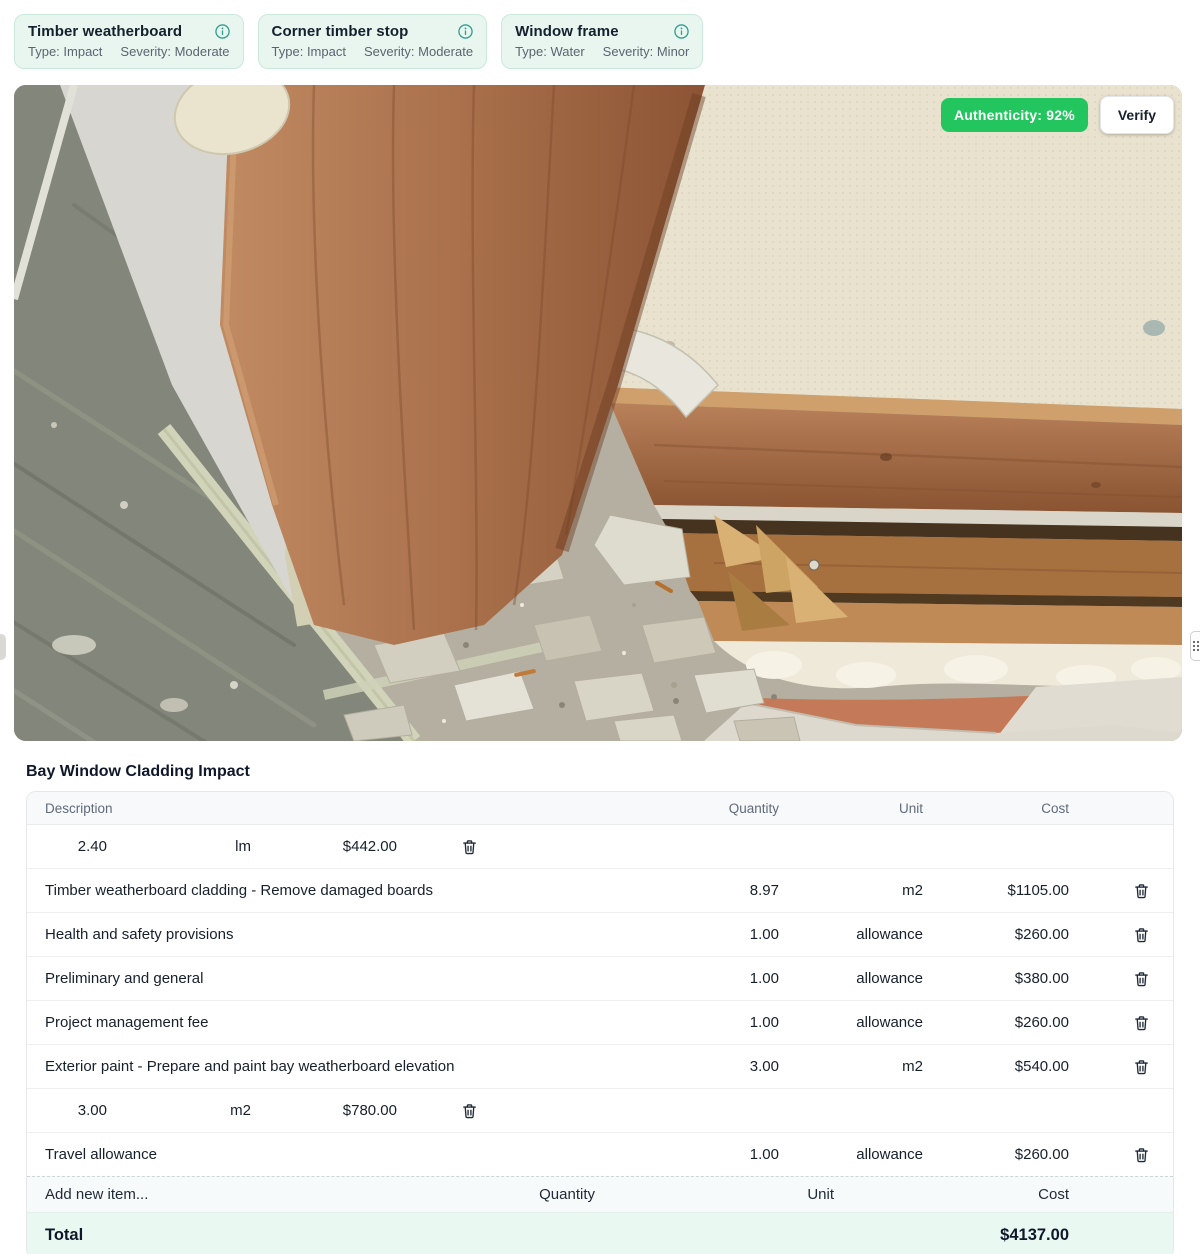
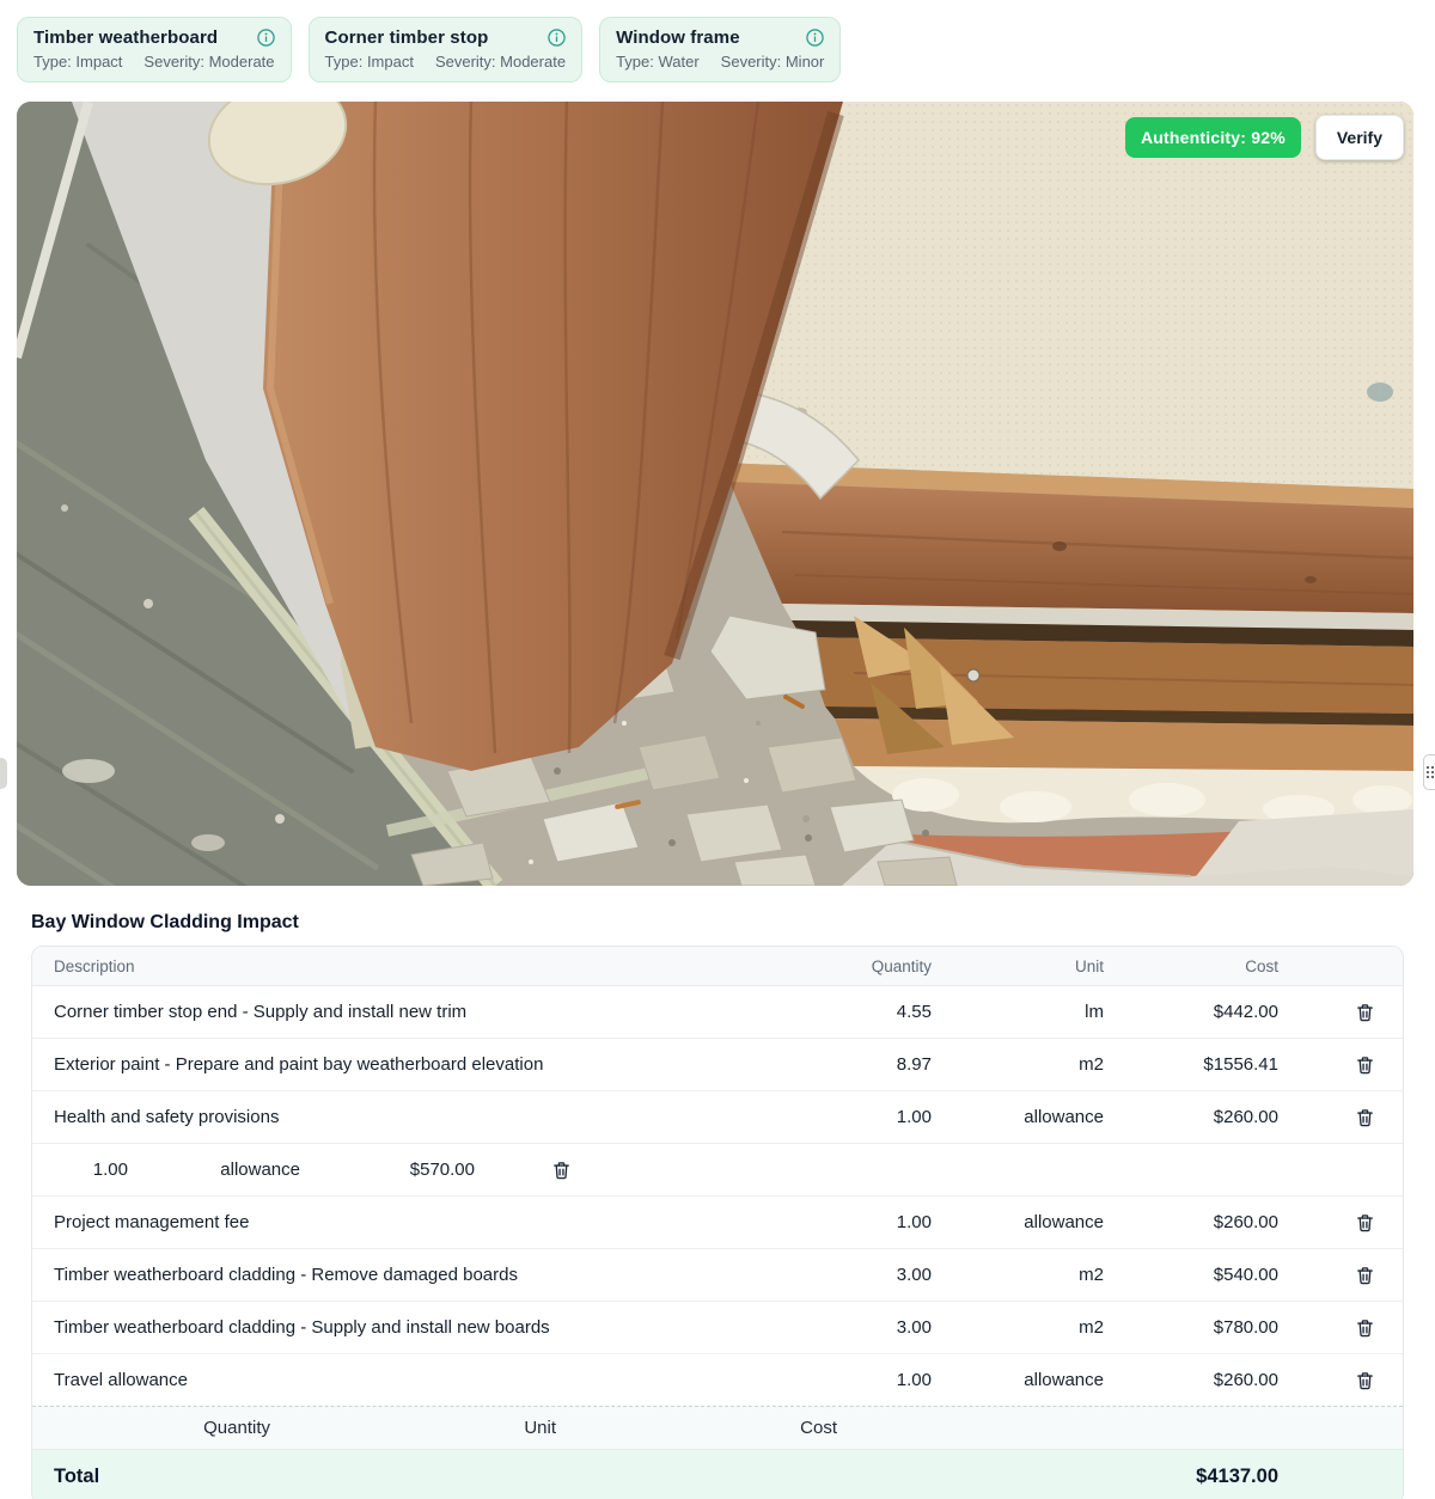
  Timber weatherboard
  Type: Impact
  Severity: Moderate
  Corner timber stop
  Type: Impact
  Severity: Moderate
  Window frame
  Type: Water
  Severity: Minor
  Authenticity: 92%
  Verify
  Bay Window Cladding Impact
  Description
  Quantity
  Unit
  Cost
+ Corner timber stop end - Supply and install new trim
- 2.40
+ 4.55
  lm
  $442.00
- Timber weatherboard cladding - Remove damaged boards
+ Exterior paint - Prepare and paint bay weatherboard elevation
  8.97
  m2
- $1105.00
+ $1556.41
  Health and safety provisions
  1.00
  allowance
  $260.00
- Preliminary and general
  1.00
  allowance
- $380.00
+ $570.00
  Project management fee
  1.00
  allowance
  $260.00
- Exterior paint - Prepare and paint bay weatherboard elevation
+ Timber weatherboard cladding - Remove damaged boards
  3.00
  m2
  $540.00
+ Timber weatherboard cladding - Supply and install new boards
  3.00
  m2
  $780.00
  Travel allowance
  1.00
  allowance
  $260.00
- Add new item...
  Quantity
  Unit
  Cost
  Total
  $4137.00
